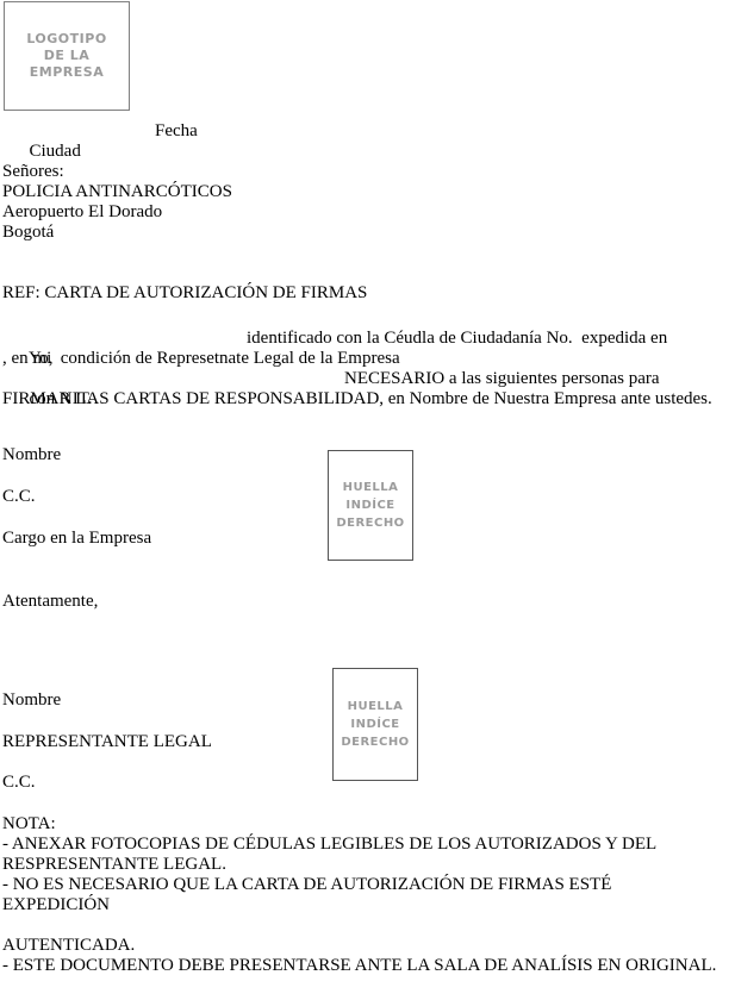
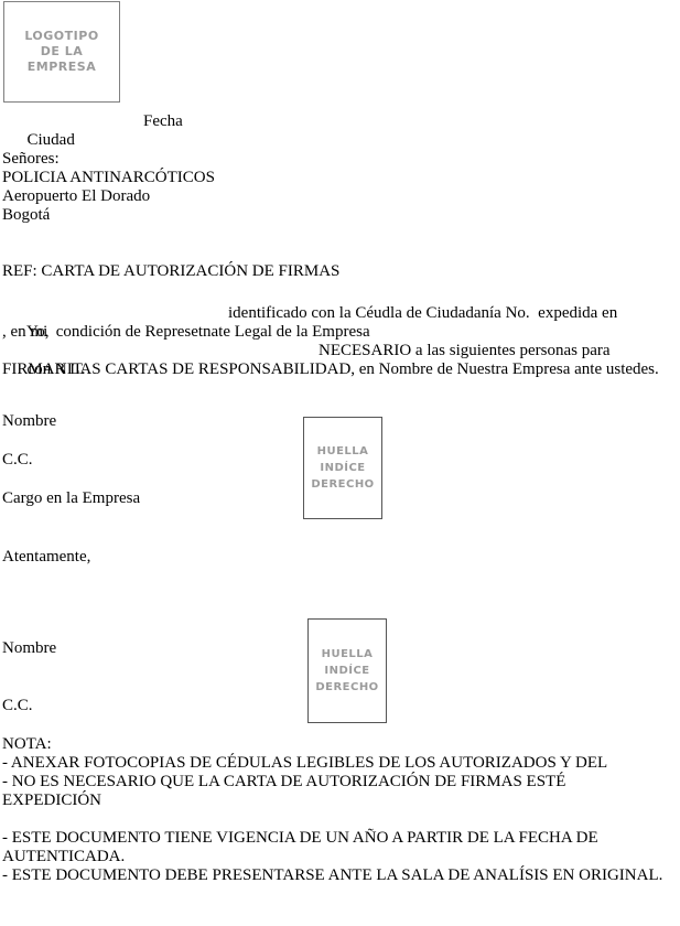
  LOGOTIPO
  DE LA
  EMPRESA
  Ciudad
  Fecha
  Señores:
  POLICIA ANTINARCÓTICOS
  Aeropuerto El Dorado
  Bogotá
  REF: CARTA DE AUTORIZACIÓN DE FIRMAS
  Yo,
  identificado con la Céudla de Ciudadanía No. expedida en
  , en mi condición de Represetnate Legal de la Empresa
  con NIT.
  NECESARIO a las siguientes personas para
  FIRMAR LAS CARTAS DE RESPONSABILIDAD, en Nombre de Nuestra Empresa ante ustedes.
  Nombre
  C.C.
  Cargo en la Empresa
  HUELLA
  INDÍCE
  DERECHO
  Atentamente,
  Nombre
- REPRESENTANTE LEGAL
  C.C.
  HUELLA
  INDÍCE
  DERECHO
  NOTA:
  - ANEXAR FOTOCOPIAS DE CÉDULAS LEGIBLES DE LOS AUTORIZADOS Y DEL
- RESPRESENTANTE LEGAL.
  - NO ES NECESARIO QUE LA CARTA DE AUTORIZACIÓN DE FIRMAS ESTÉ
  EXPEDICIÓN
+ - ESTE DOCUMENTO TIENE VIGENCIA DE UN AÑO A PARTIR DE LA FECHA DE
  AUTENTICADA.
  - ESTE DOCUMENTO DEBE PRESENTARSE ANTE LA SALA DE ANALÍSIS EN ORIGINAL.
